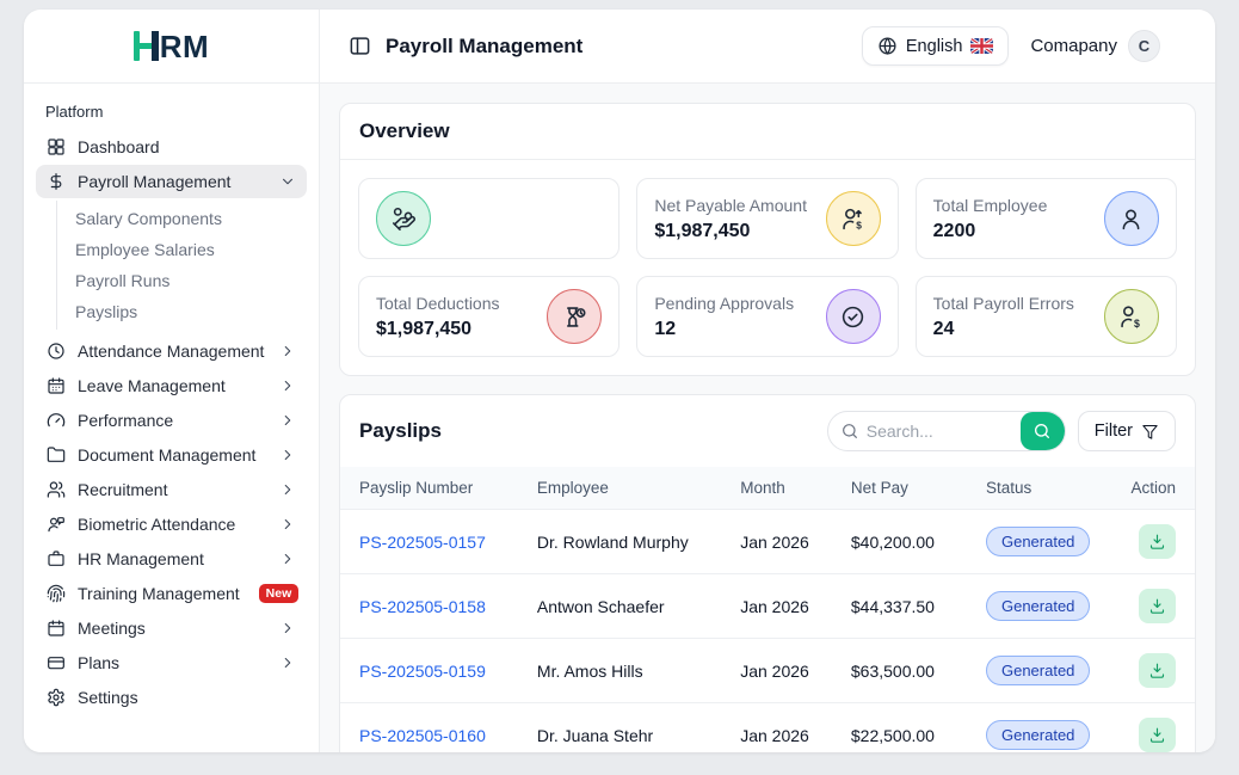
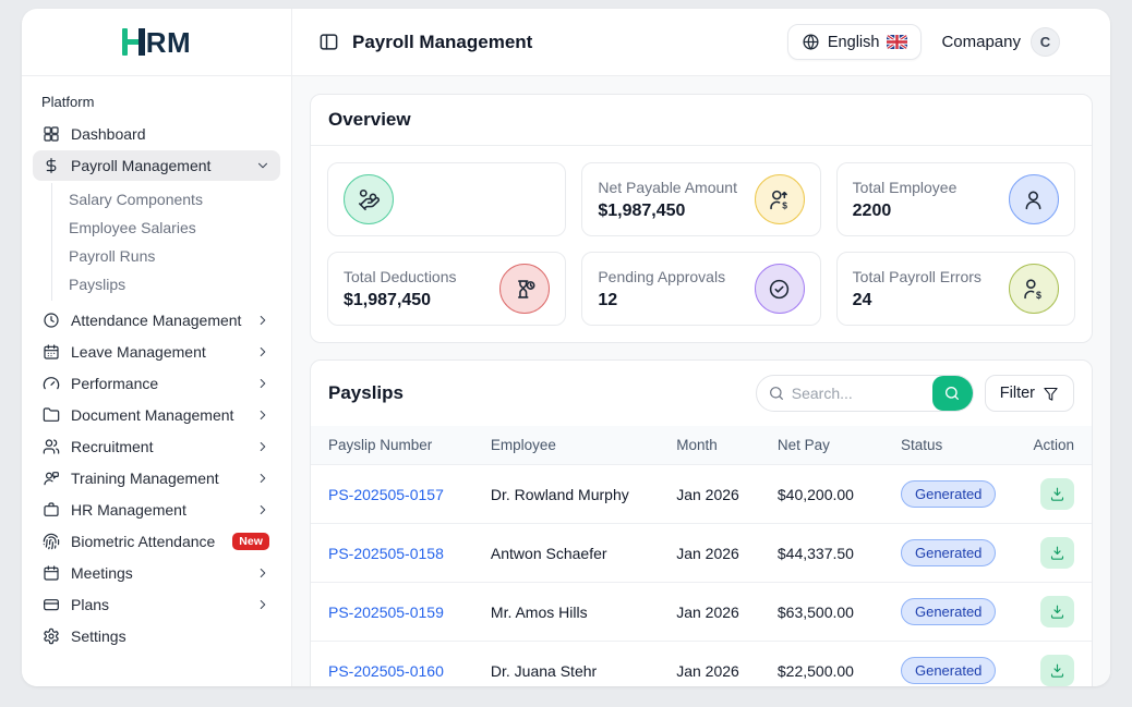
  RM
  Payroll Management
  English
  Comapany
  C
  Platform
  Dashboard
  Payroll Management
  Salary Components
  Employee Salaries
  Payroll Runs
  Payslips
  Attendance Management
  Leave Management
  Performance
  Document Management
  Recruitment
- Biometric Attendance
+ Training Management
  HR Management
- Training Management
+ Biometric Attendance
  New
  Meetings
  Plans
  Settings
  Overview
  Net Payable Amount
  $1,987,450
  $
  Total Employee
  2200
  Total Deductions
  $1,987,450
  Pending Approvals
  12
  Total Payroll Errors
  24
  $
  Payslips
  Search...
  Filter
  Payslip Number	Employee	Month	Net Pay	Status	Action
  PS-202505-0157	Dr. Rowland Murphy	Jan 2026	$40,200.00	Generated
  PS-202505-0158	Antwon Schaefer	Jan 2026	$44,337.50	Generated
  PS-202505-0159	Mr. Amos Hills	Jan 2026	$63,500.00	Generated
  PS-202505-0160	Dr. Juana Stehr	Jan 2026	$22,500.00	Generated
